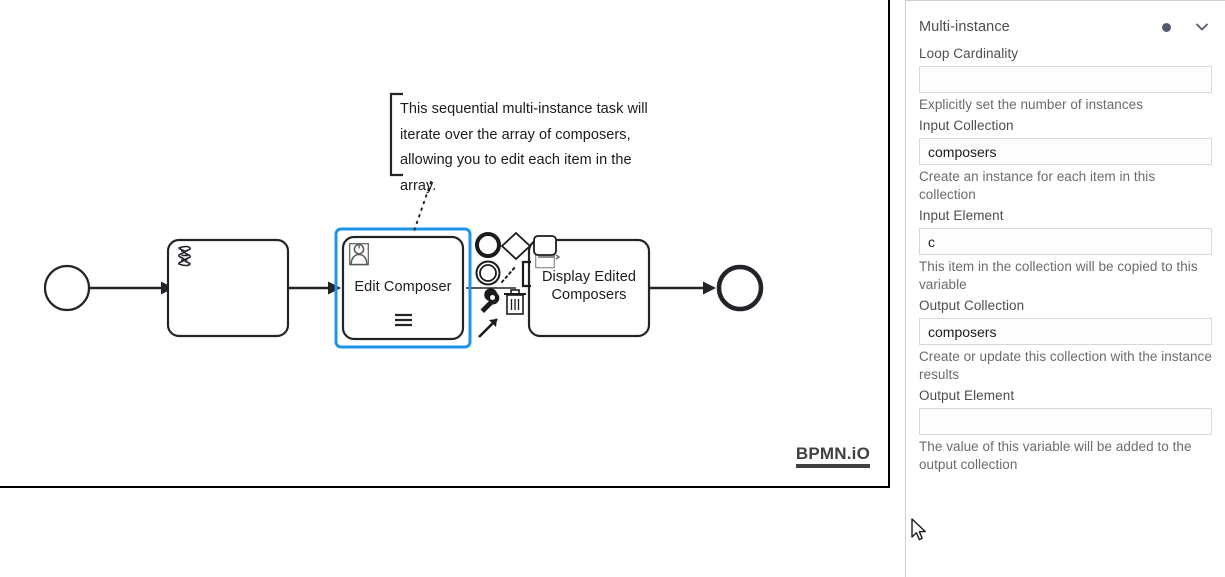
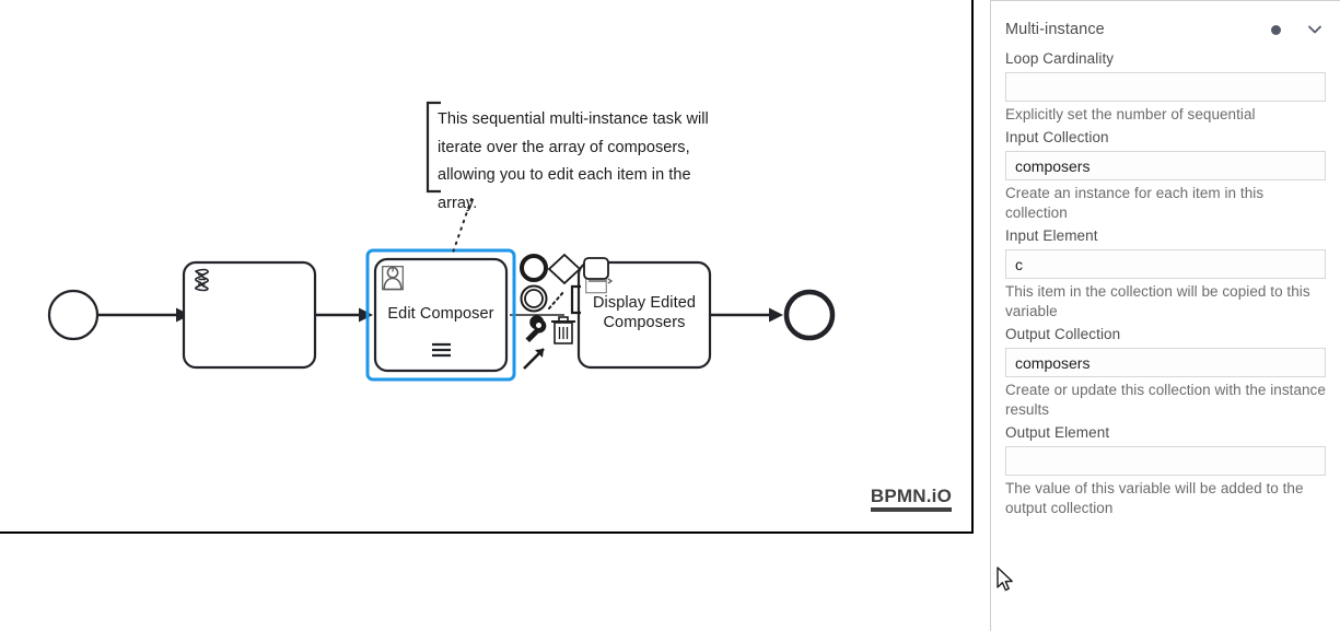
  Edit Composer
  Display Edited
  Composers
  This sequential multi-instance task will iterate over the array of composers, allowing you to edit each item in the array.
  BPMN.iO
  Multi-instance
  Loop Cardinality
- Explicitly set the number of instances
+ Explicitly set the number of sequential
  Input Collection
  composers
  Create an instance for each item in this collection
  Input Element
  c
  This item in the collection will be copied to this variable
  Output Collection
  composers
  Create or update this collection with the instance results
  Output Element
  The value of this variable will be added to the output collection
